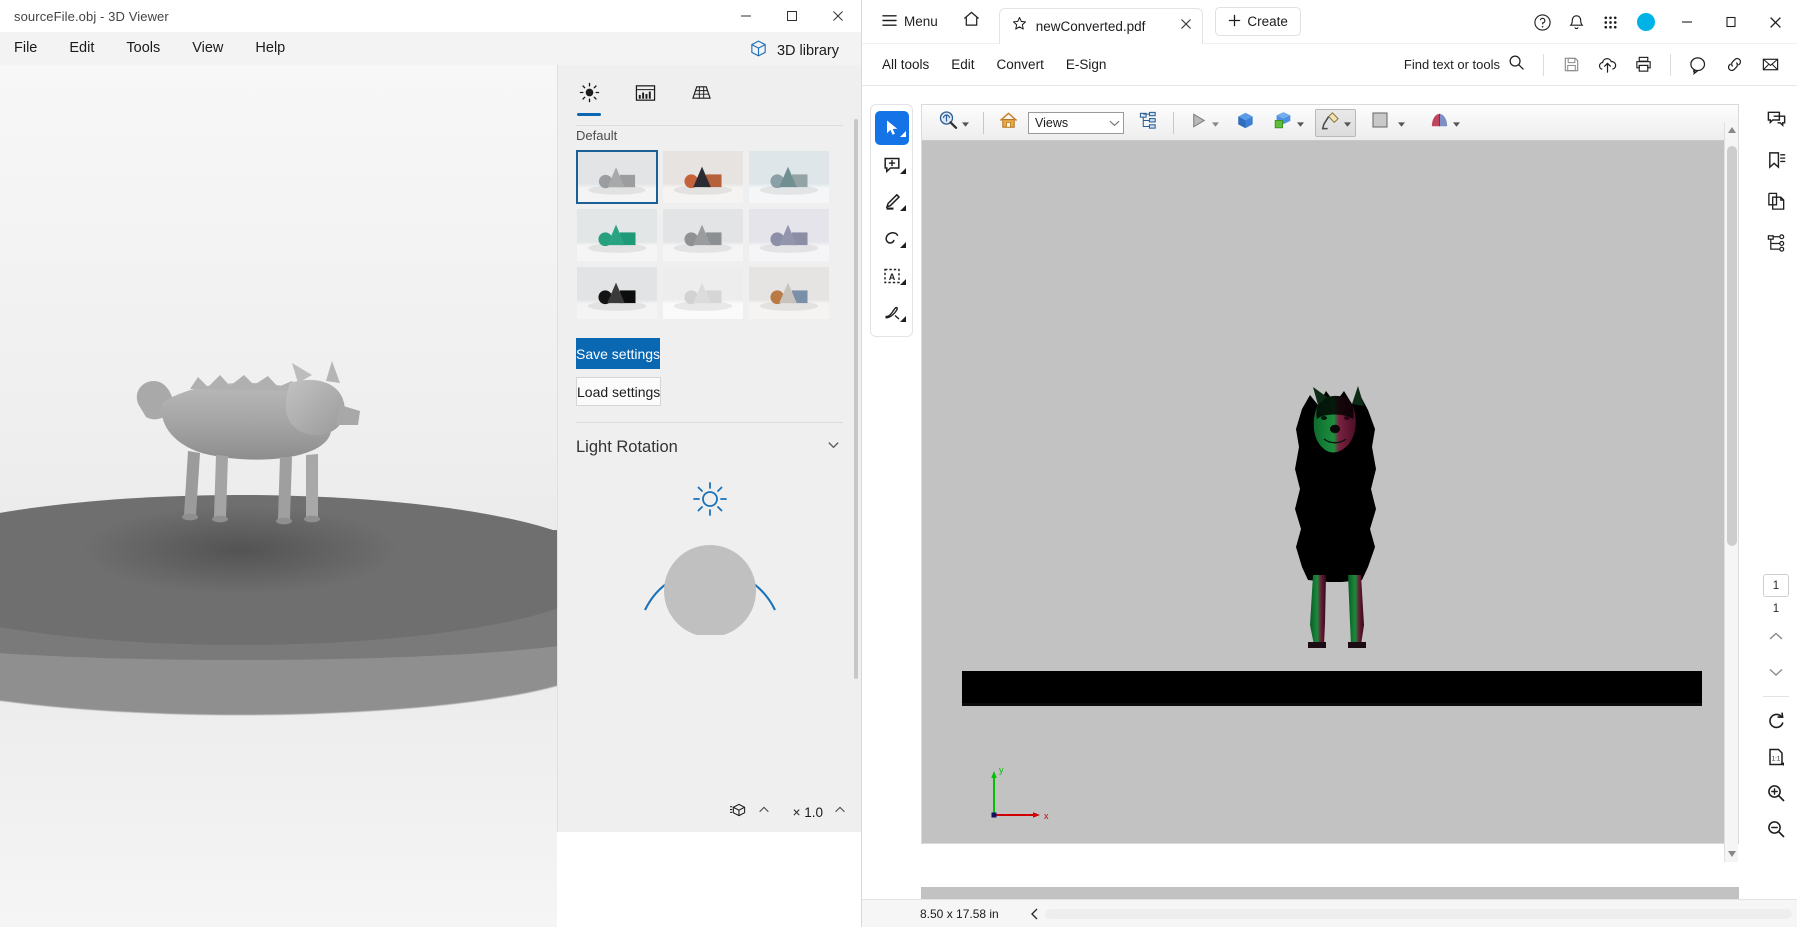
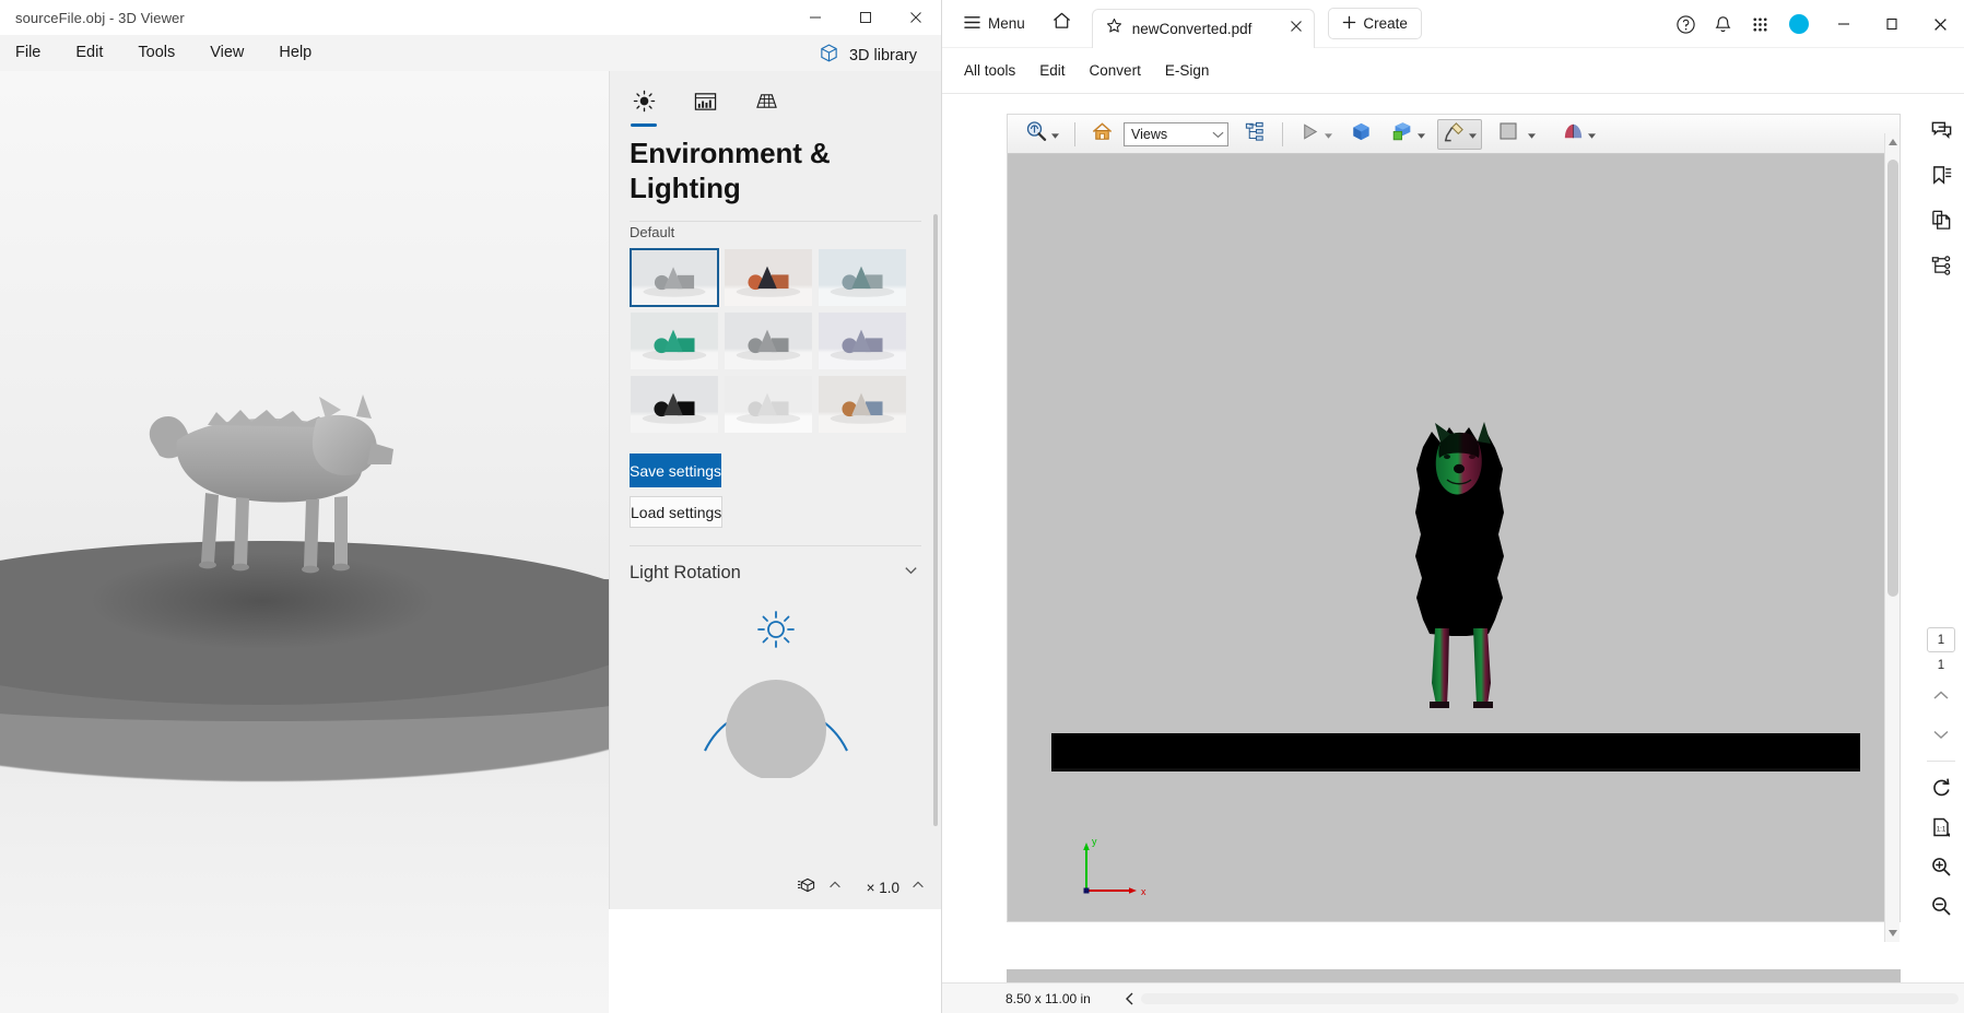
  sourceFile.obj - 3D Viewer
  File
  Edit
  Tools
  View
  Help
  3D library
+ Environment & Lighting
  Default
  Save settings
  Load settings
  Light Rotation
  × 1.0
  Menu
  newConverted.pdf
  Create
  All tools
  Edit
  Convert
  E-Sign
- Find text or tools
- A
  Views
  y
  x
  1
  1
- 8.50 x 17.58 in
+ 8.50 x 11.00 in
